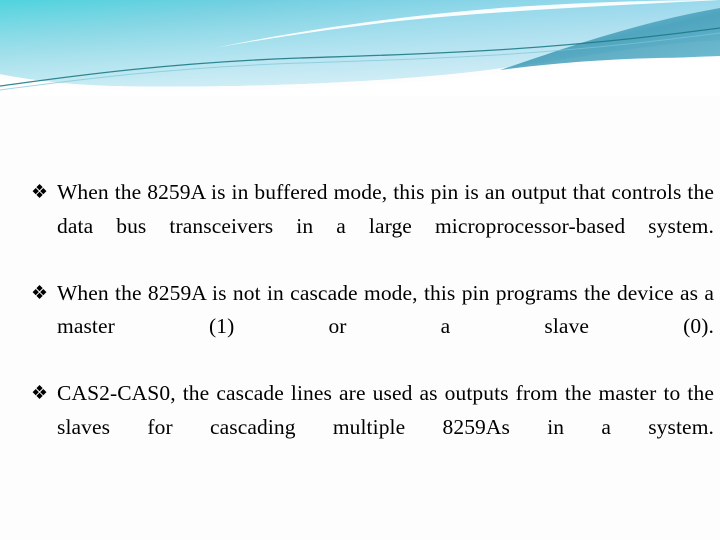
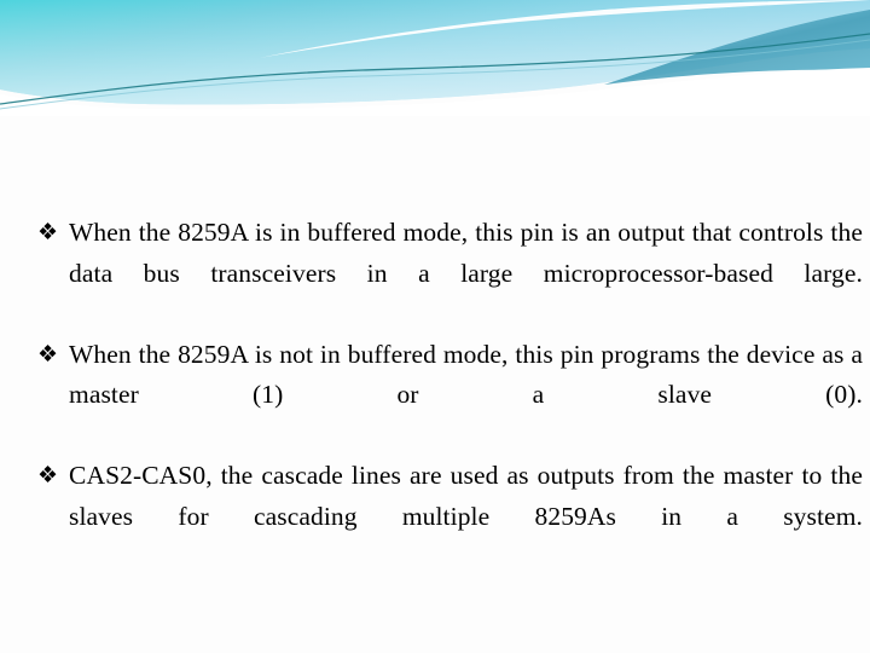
  ❖
- When the 8259A is in buffered mode, this pin is an output that controls the data bus transceivers in a large microprocessor-based system.
+ When the 8259A is in buffered mode, this pin is an output that controls the data bus transceivers in a large microprocessor-based large.
  ❖
- When the 8259A is not in cascade mode, this pin programs the device as a master (1) or a slave (0).
+ When the 8259A is not in buffered mode, this pin programs the device as a master (1) or a slave (0).
  ❖
  CAS2-CAS0, the cascade lines are used as outputs from the master to the slaves for cascading multiple 8259As in a system.
